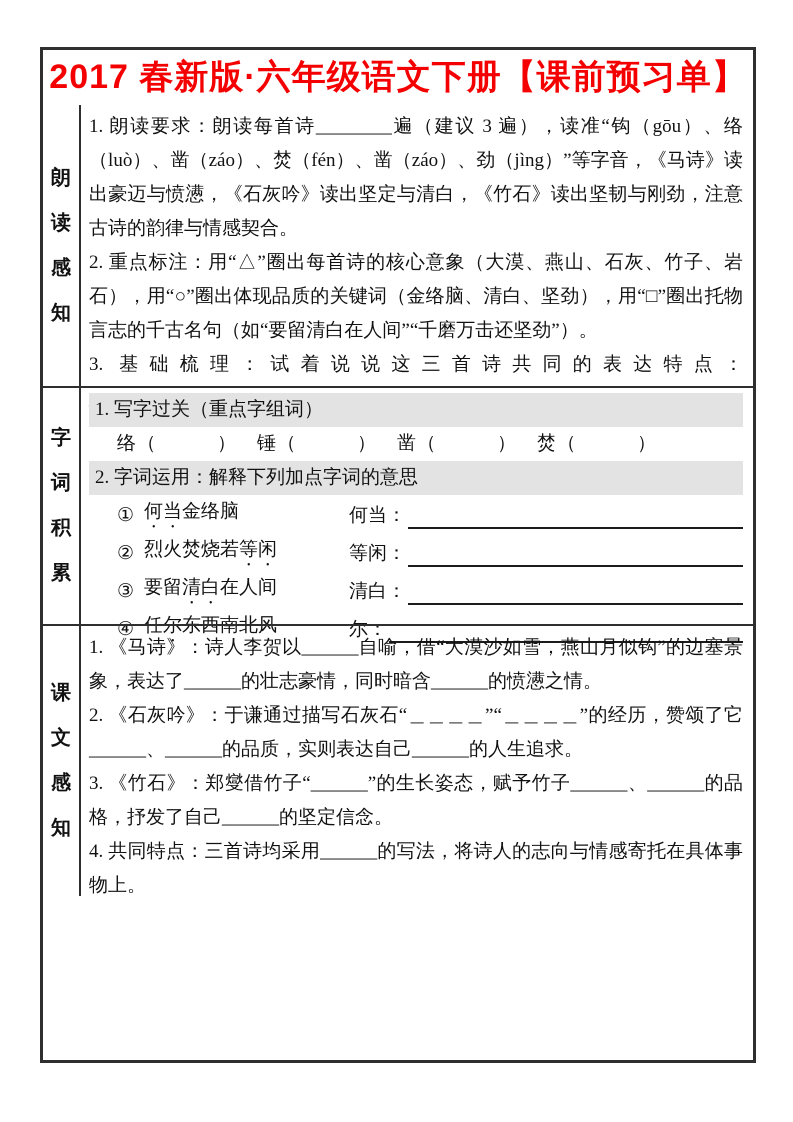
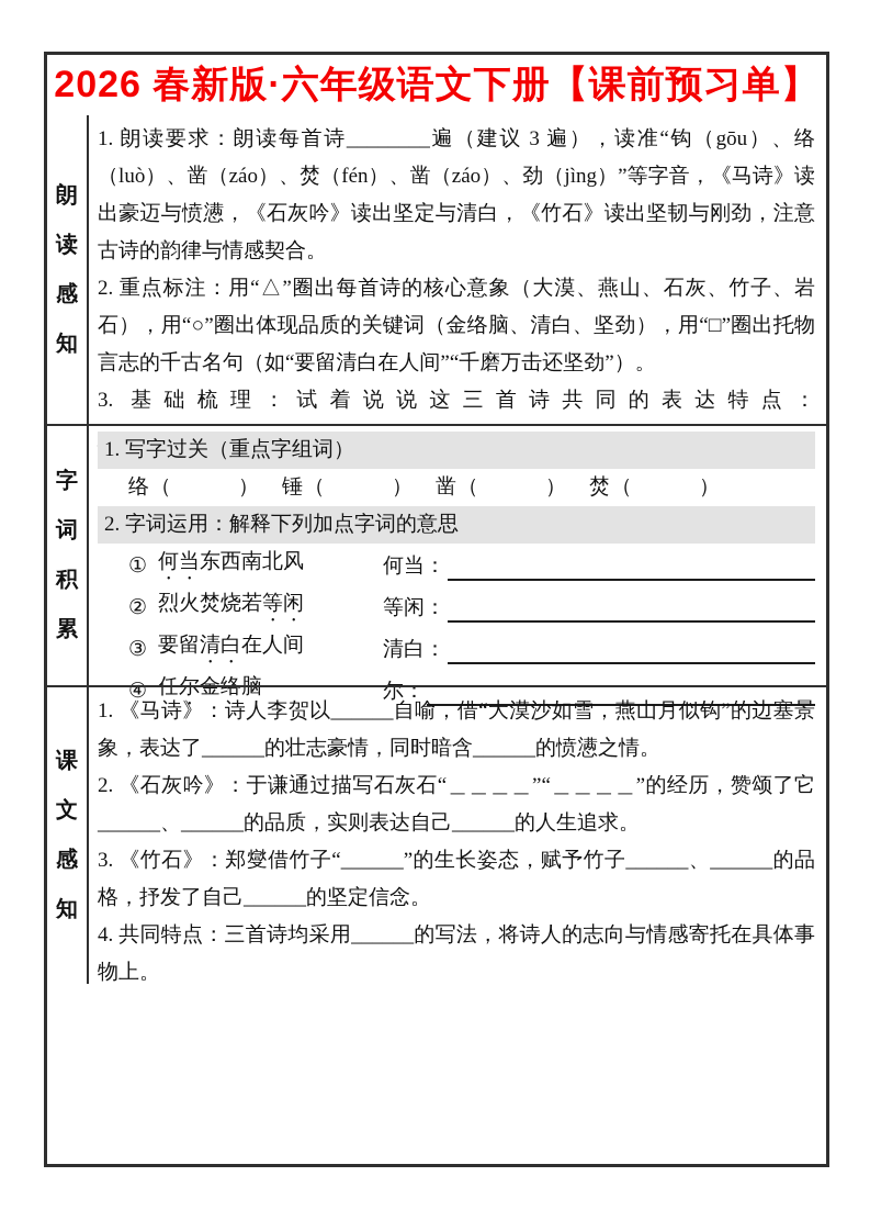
- 2017 春新版·六年级语文下册【课前预习单】
+ 2026 春新版·六年级语文下册【课前预习单】
  朗读感知
  1. 朗读要求：朗读每首诗________遍（建议 3 遍），读准“钩（gōu）、络（luò）、凿（záo）、焚（fén）、凿（záo）、劲（jìng）”等字音，《马诗》读出豪迈与愤懑，《石灰吟》读出坚定与清白，《竹石》读出坚韧与刚劲，注意古诗的韵律与情感契合。
  2. 重点标注：用“△”圈出每首诗的核心意象（大漠、燕山、石灰、竹子、岩石），用“○”圈出体现品质的关键词（金络脑、清白、坚劲），用“□”圈出托物言志的千古名句（如“要留清白在人间”“千磨万击还坚劲”）。
  字词积累
  1. 写字过关（重点字组词）
  络（ ） 锤（ ） 凿（ ） 焚（ ）
  2. 字词运用：解释下列加点字词的意思
  ①
- 何当金络脑
+ 何当东西南北风
  何当：
  ②
  烈火焚烧若等闲
  等闲：
  ③
  要留清白在人间
  清白：
  ④
- 任尔东西南北风
+ 任尔金络脑
  尔：
  课文感知
  1. 《马诗》：诗人李贺以______自喻，借“大漠沙如雪，燕山月似钩”的边塞景象，表达了______的壮志豪情，同时暗含______的愤懑之情。
  2. 《石灰吟》：于谦通过描写石灰石“＿＿＿＿”“＿＿＿＿”的经历，赞颂了它______、______的品质，实则表达自己______的人生追求。
  3. 《竹石》：郑燮借竹子“______”的生长姿态，赋予竹子______、______的品格，抒发了自己______的坚定信念。
  4. 共同特点：三首诗均采用______的写法，将诗人的志向与情感寄托在具体事物上。
